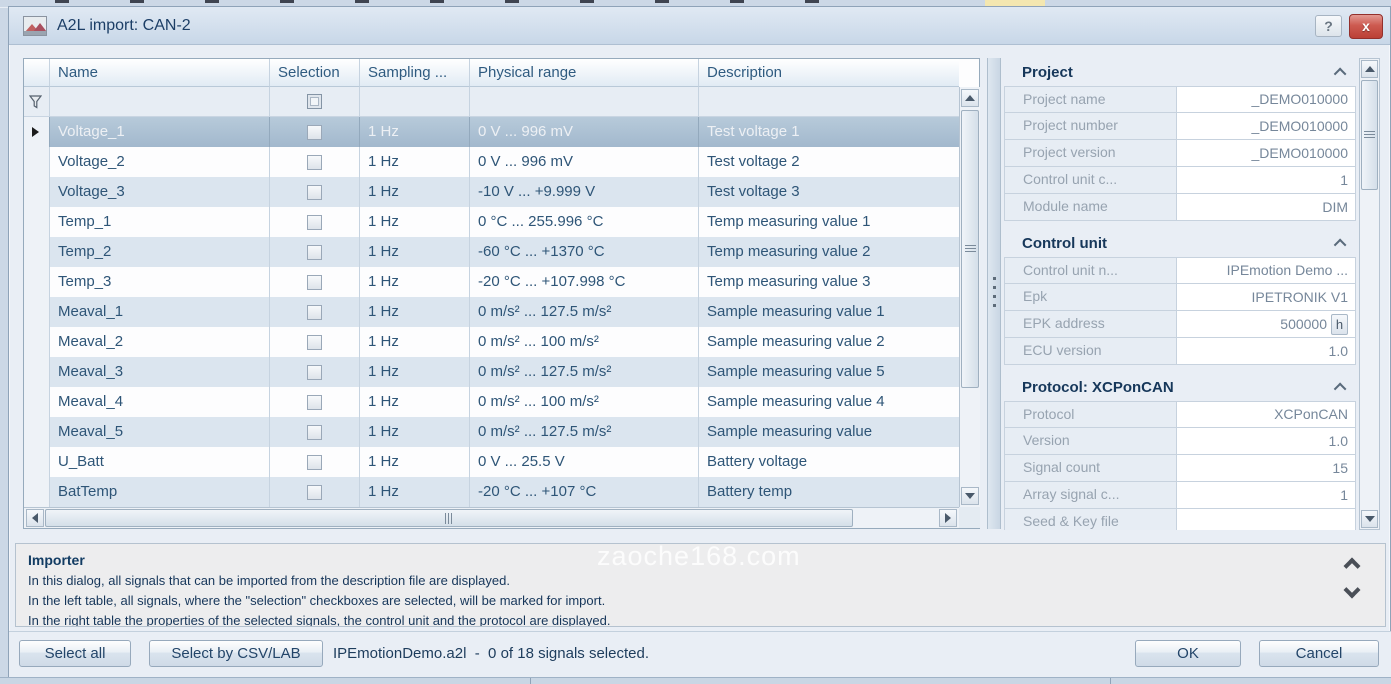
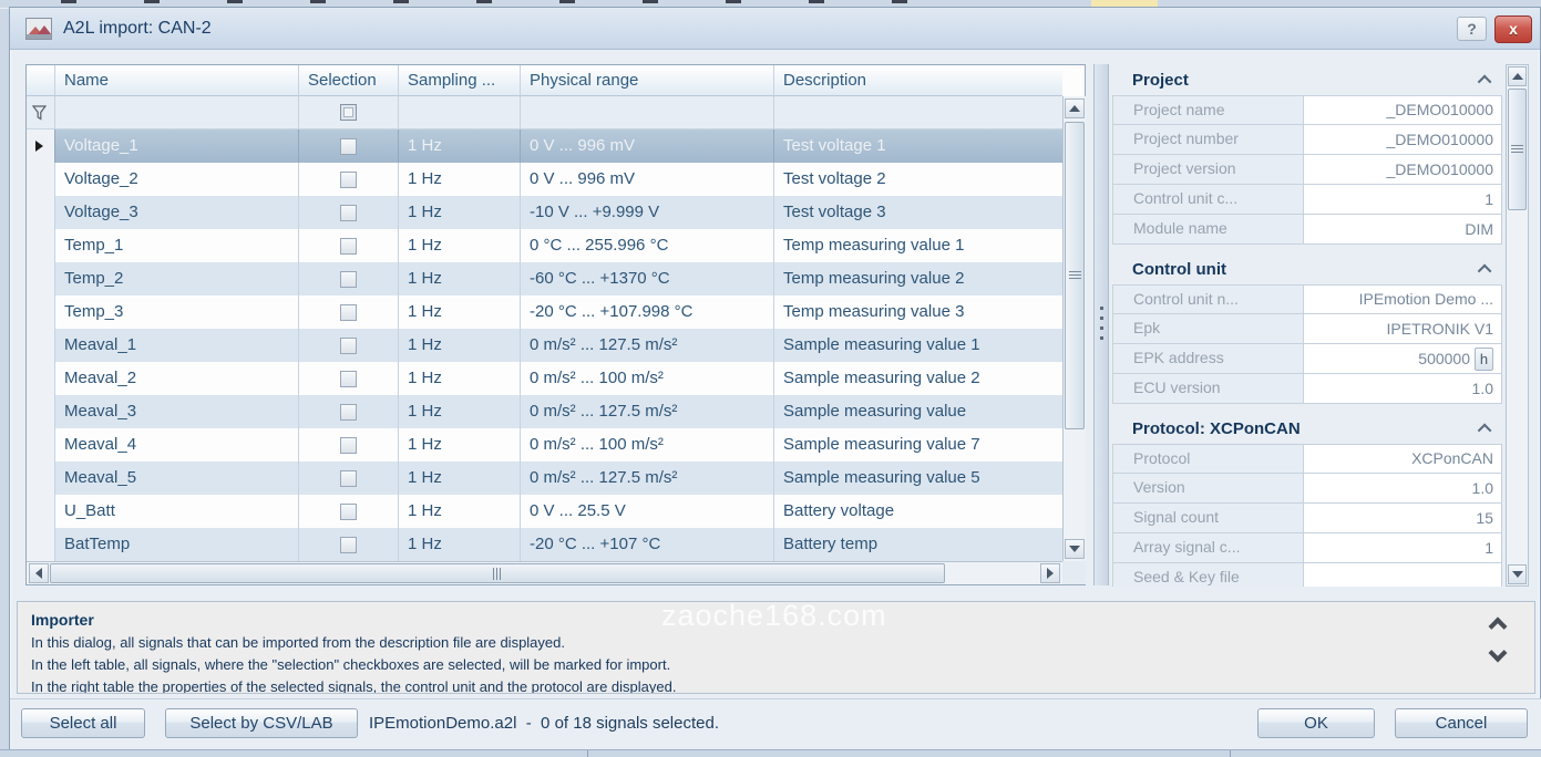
  A2L import: CAN-2
  ?
  x
  Name
  Selection
  Sampling ...
  Physical range
  Description
  Voltage_1
  1 Hz
  0 V ... 996 mV
  Test voltage 1
  Voltage_2
  1 Hz
  0 V ... 996 mV
  Test voltage 2
  Voltage_3
  1 Hz
  -10 V ... +9.999 V
  Test voltage 3
  Temp_1
  1 Hz
  0 °C ... 255.996 °C
  Temp measuring value 1
  Temp_2
  1 Hz
  -60 °C ... +1370 °C
  Temp measuring value 2
  Temp_3
  1 Hz
  -20 °C ... +107.998 °C
  Temp measuring value 3
  Meaval_1
  1 Hz
  0 m/s² ... 127.5 m/s²
  Sample measuring value 1
  Meaval_2
  1 Hz
  0 m/s² ... 100 m/s²
  Sample measuring value 2
  Meaval_3
  1 Hz
  0 m/s² ... 127.5 m/s²
- Sample measuring value 5
+ Sample measuring value
  Meaval_4
  1 Hz
  0 m/s² ... 100 m/s²
- Sample measuring value 4
+ Sample measuring value 7
  Meaval_5
  1 Hz
  0 m/s² ... 127.5 m/s²
- Sample measuring value
+ Sample measuring value 5
  U_Batt
  1 Hz
  0 V ... 25.5 V
  Battery voltage
  BatTemp
  1 Hz
  -20 °C ... +107 °C
  Battery temp
  Project
  Project name
  _DEMO010000
  Project number
  _DEMO010000
  Project version
  _DEMO010000
  Control unit c...
  1
  Module name
  DIM
  Control unit
  Control unit n...
  IPEmotion Demo ...
  Epk
  IPETRONIK V1
  EPK address
  500000
  h
  ECU version
  1.0
  Protocol: XCPonCAN
  Protocol
  XCPonCAN
  Version
  1.0
  Signal count
  15
  Array signal c...
  1
  Seed & Key file
  Importer
  In this dialog, all signals that can be imported from the description file are displayed.
  In the left table, all signals, where the "selection" checkboxes are selected, will be marked for import.
  In the right table the properties of the selected signals, the control unit and the protocol are displayed.
  zaoche168.com
  Select all
  Select by CSV/LAB
  IPEmotionDemo.a2l - 0 of 18 signals selected.
  OK
  Cancel
